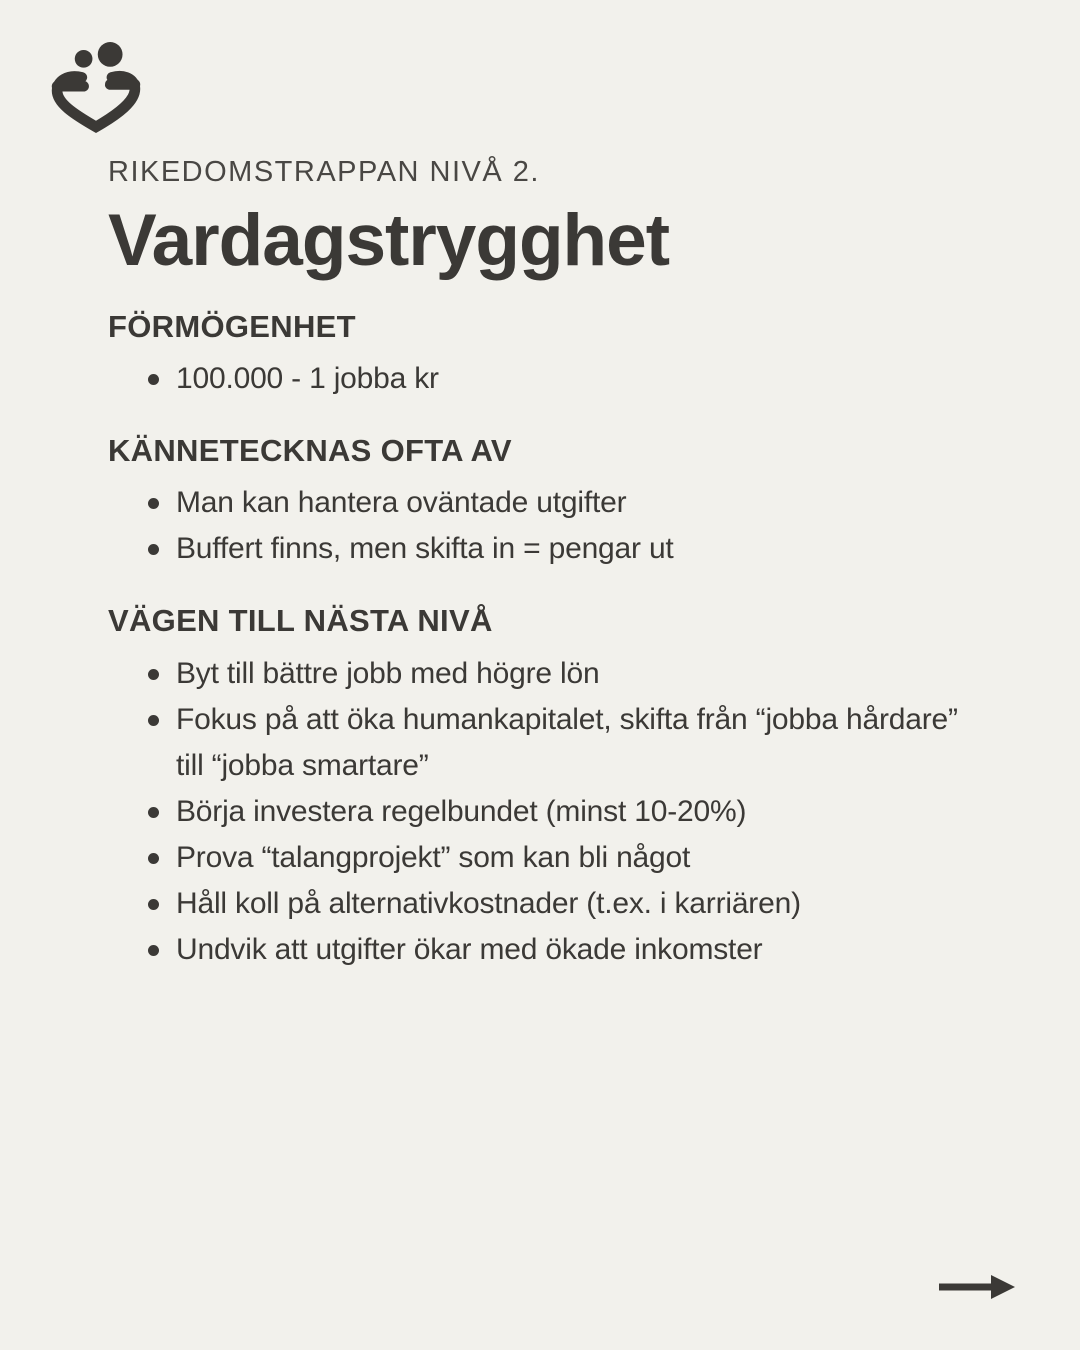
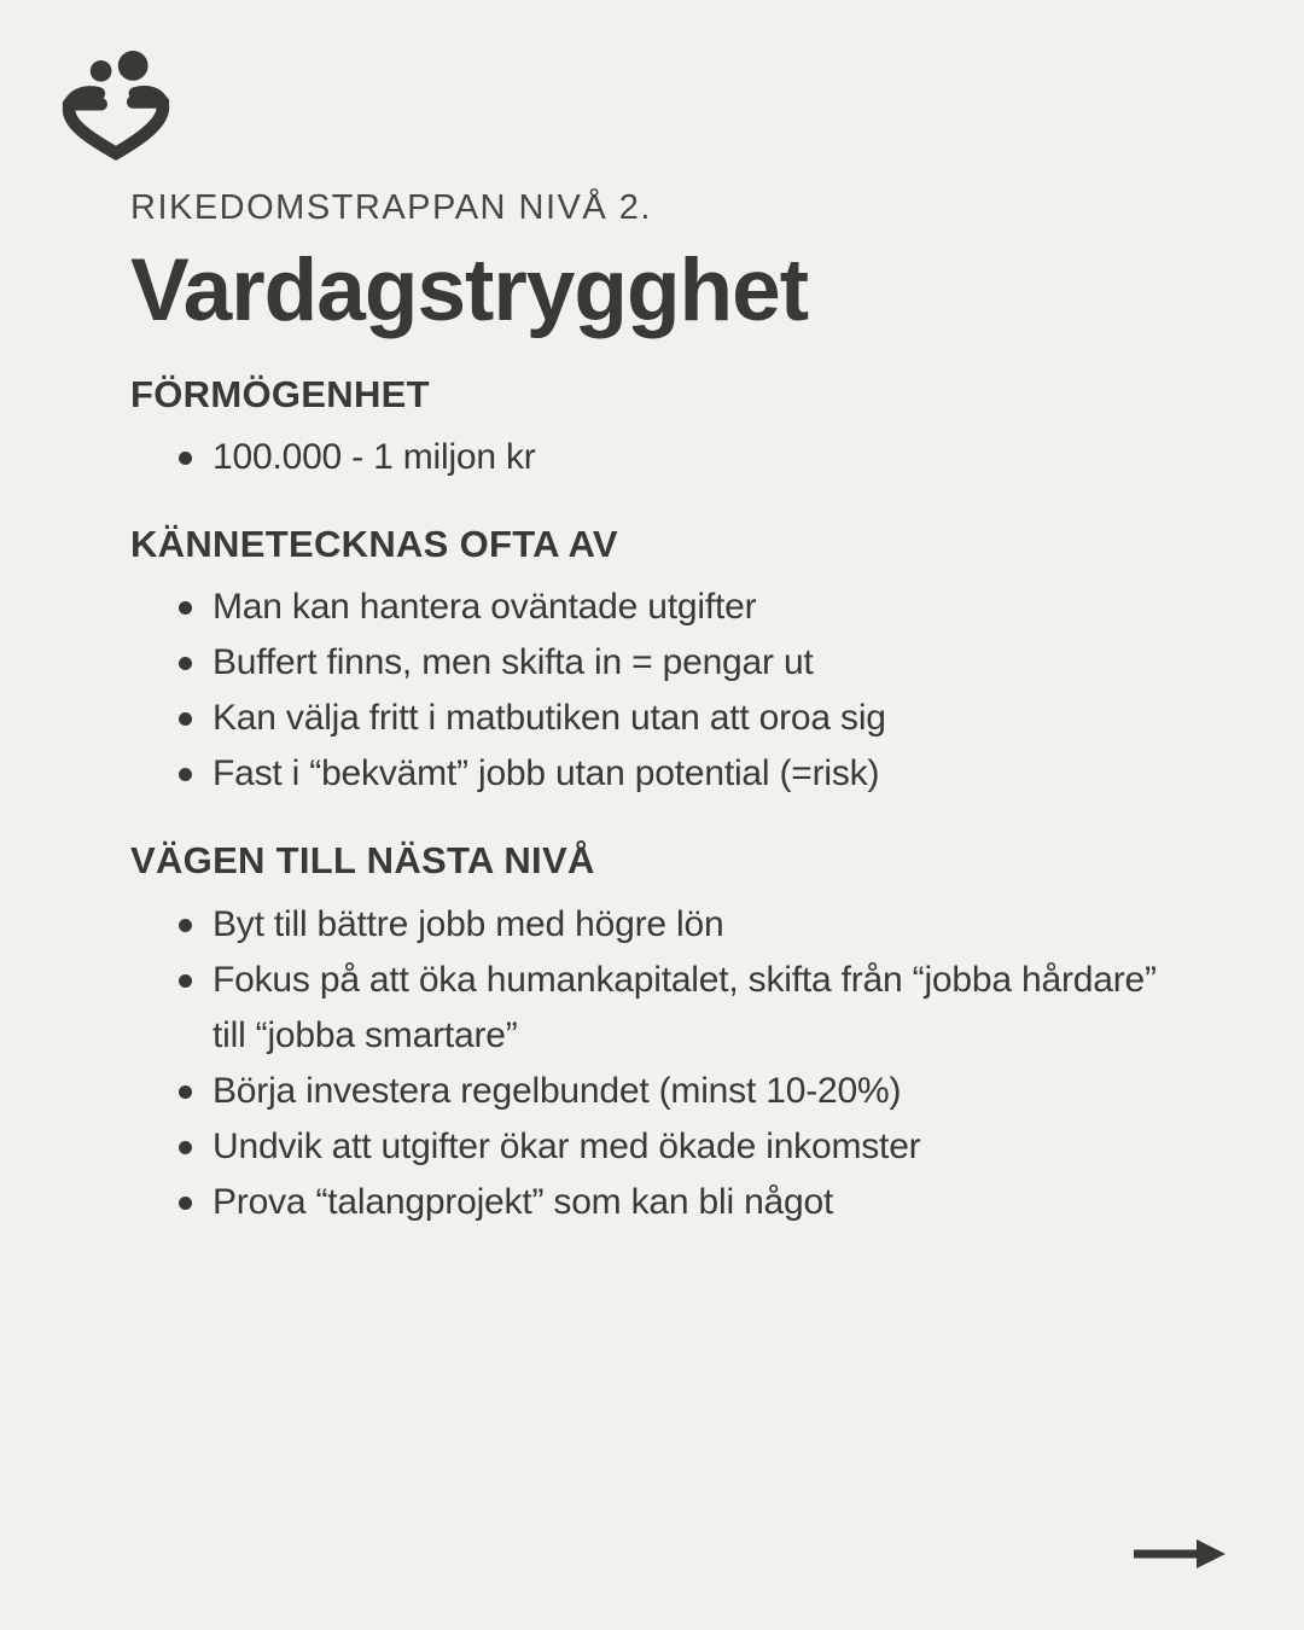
  RIKEDOMSTRAPPAN NIVÅ 2.
  Vardagstrygghet
  FÖRMÖGENHET
- 100.000 - 1 jobba kr
+ 100.000 - 1 miljon kr
  KÄNNETECKNAS OFTA AV
  Man kan hantera oväntade utgifter
  Buffert finns, men skifta in = pengar ut
+ Kan välja fritt i matbutiken utan att oroa sig
+ Fast i “bekvämt” jobb utan potential (=risk)
  VÄGEN TILL NÄSTA NIVÅ
  Byt till bättre jobb med högre lön
  Fokus på att öka humankapitalet, skifta från “jobba hårdare” till “jobba smartare”
  Börja investera regelbundet (minst 10-20%)
- Prova “talangprojekt” som kan bli något
+ Undvik att utgifter ökar med ökade inkomster
- Håll koll på alternativkostnader (t.ex. i karriären)
- Undvik att utgifter ökar med ökade inkomster
+ Prova “talangprojekt” som kan bli något
